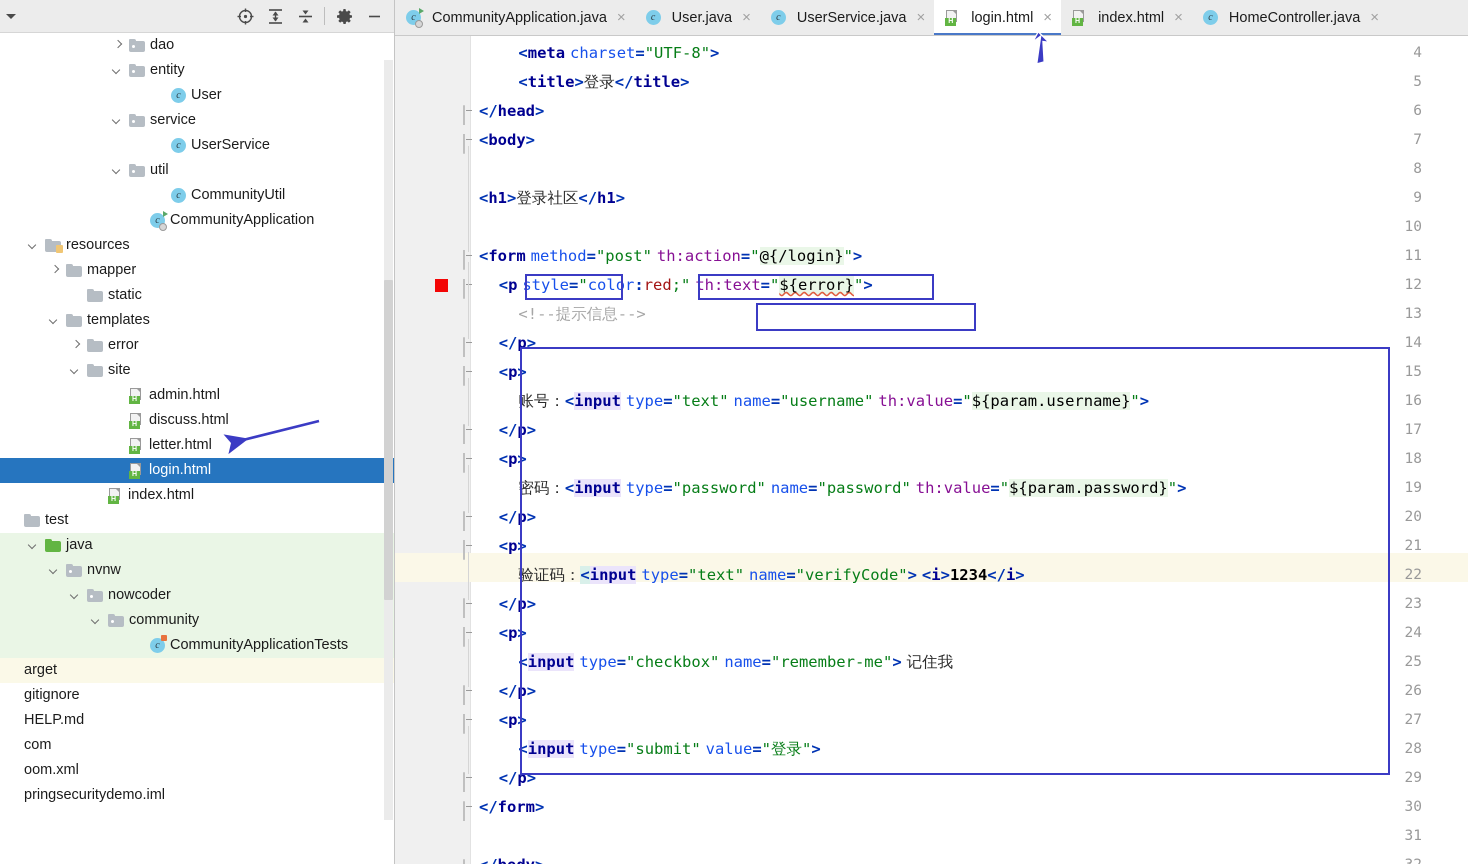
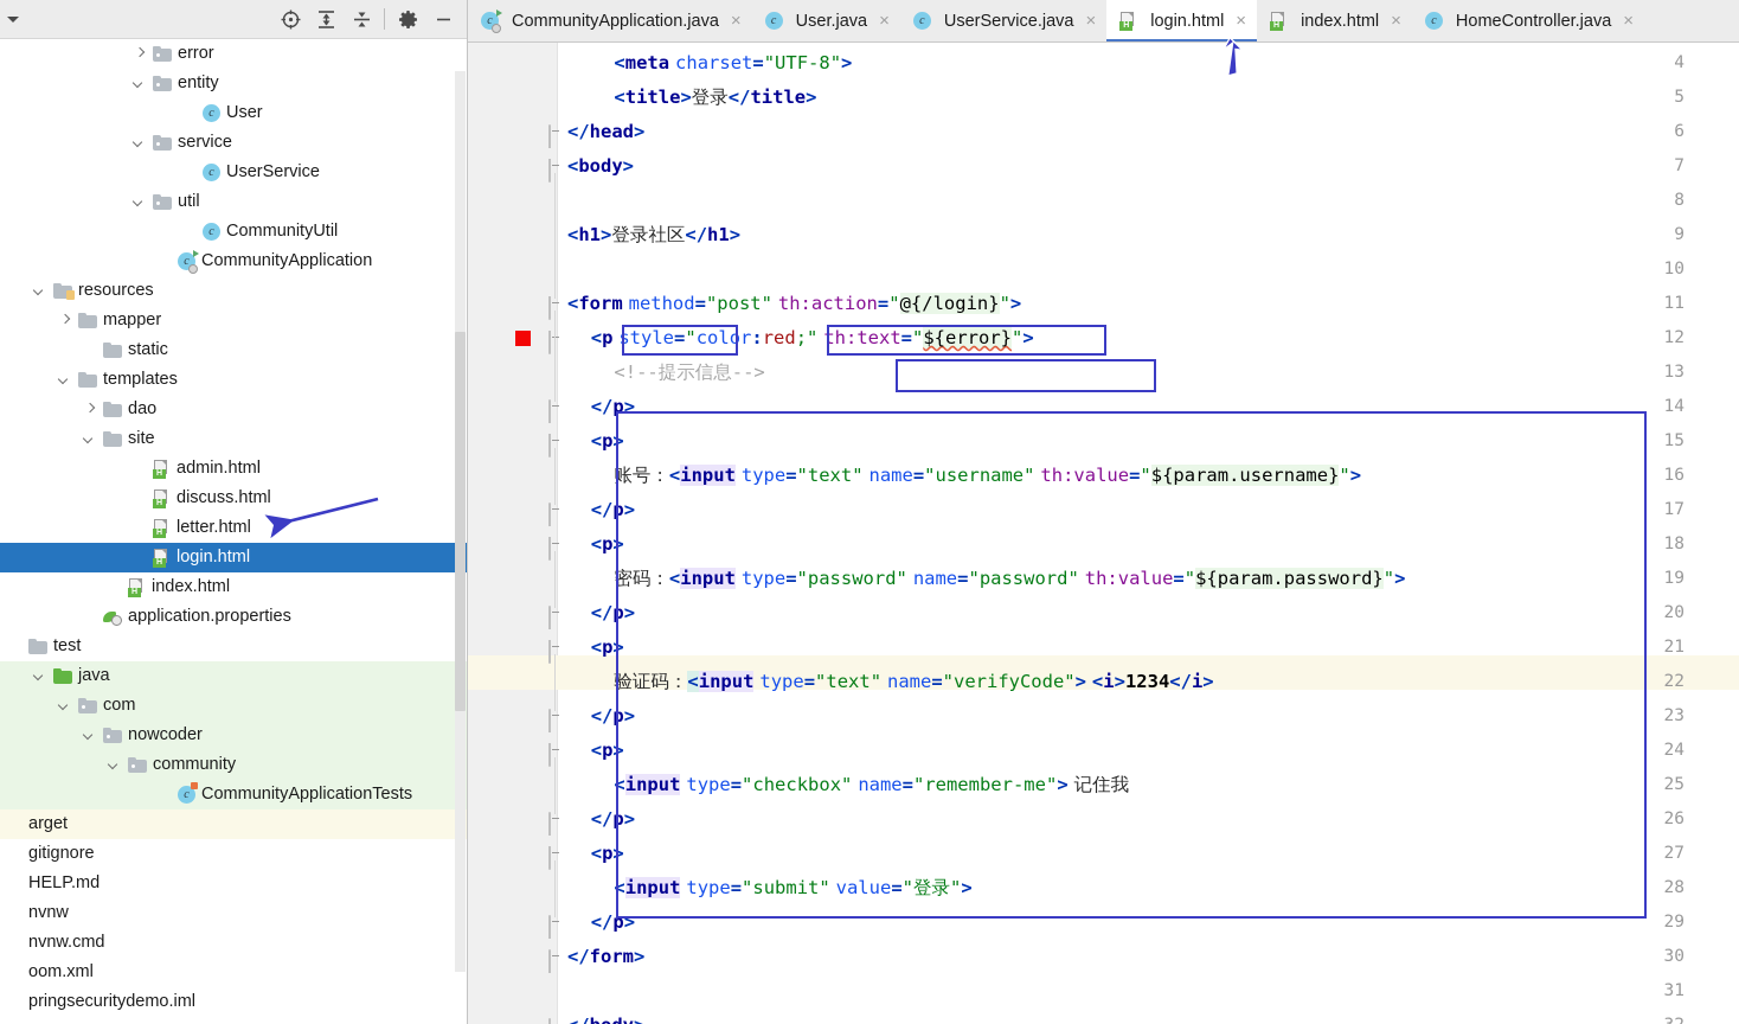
- dao
+ error
  entity
  c
  User
  service
  c
  UserService
  util
  c
  CommunityUtil
  c
  CommunityApplication
  resources
  mapper
  static
  templates
- error
+ dao
  site
  admin.html
  discuss.html
  letter.html
  login.html
  index.html
+ application.properties
  test
  java
- nvnw
+ com
  nowcoder
  community
  c
  CommunityApplicationTests
  arget
  gitignore
  HELP.md
- com
+ nvnw
+ nvnw.cmd
  oom.xml
  pringsecuritydemo.iml
  c
  CommunityApplication.java
  ×
  c
  User.java
  ×
  c
  UserService.java
  ×
  login.html
  ×
  index.html
  ×
  c
  HomeController.java
  ×
  4
  5
  6
  7
  8
  9
  10
  11
  12
  13
  14
  15
  16
  17
  18
  19
  20
  21
  22
  23
  24
  25
  26
  27
  28
  29
  30
  31
  <meta charset="UTF-8">
  <title>登录</title>
  </head>
  <body>
  <h1>登录社区</h1>
  <form method="post" th:action="@{/login}">
  <p style="color:red;" th:text="${error}">
  <!--提示信息-->
  </p>
  <p>
  账号：<input type="text" name="username" th:value="${param.username}">
  </p>
  <p>
  密码：<input type="password" name="password" th:value="${param.password}">
  </p>
  <p>
  验证码：<input type="text" name="verifyCode"> <i>1234</i>
  </p>
  <p>
  <input type="checkbox" name="remember-me"> 记住我
  </p>
  <p>
  <input type="submit" value="登录">
  </p>
  </form>
